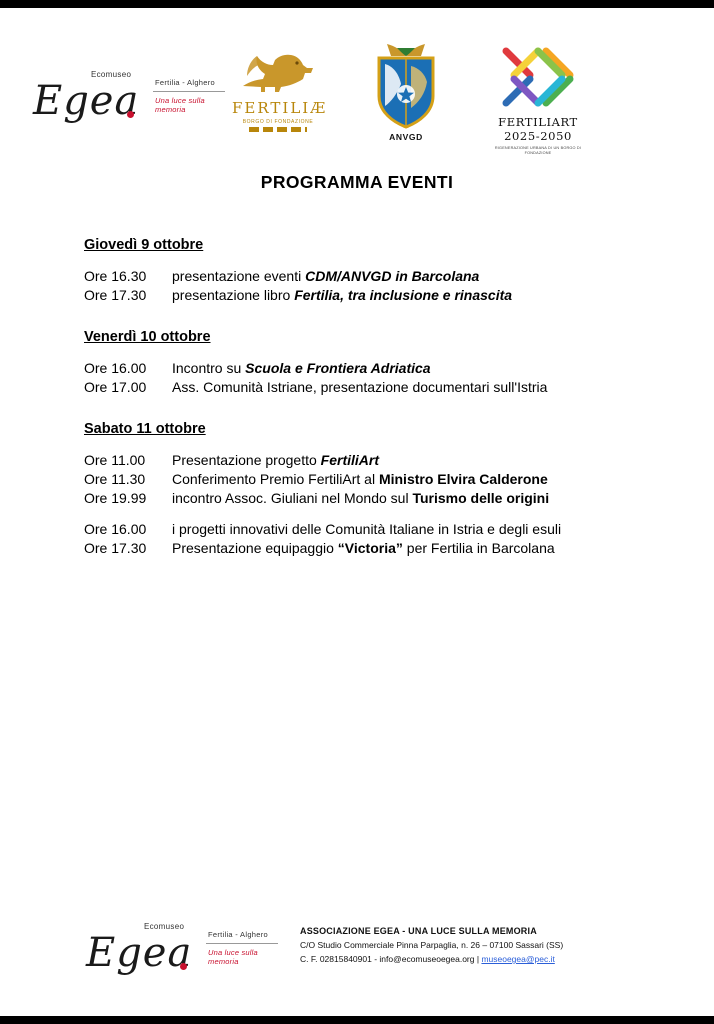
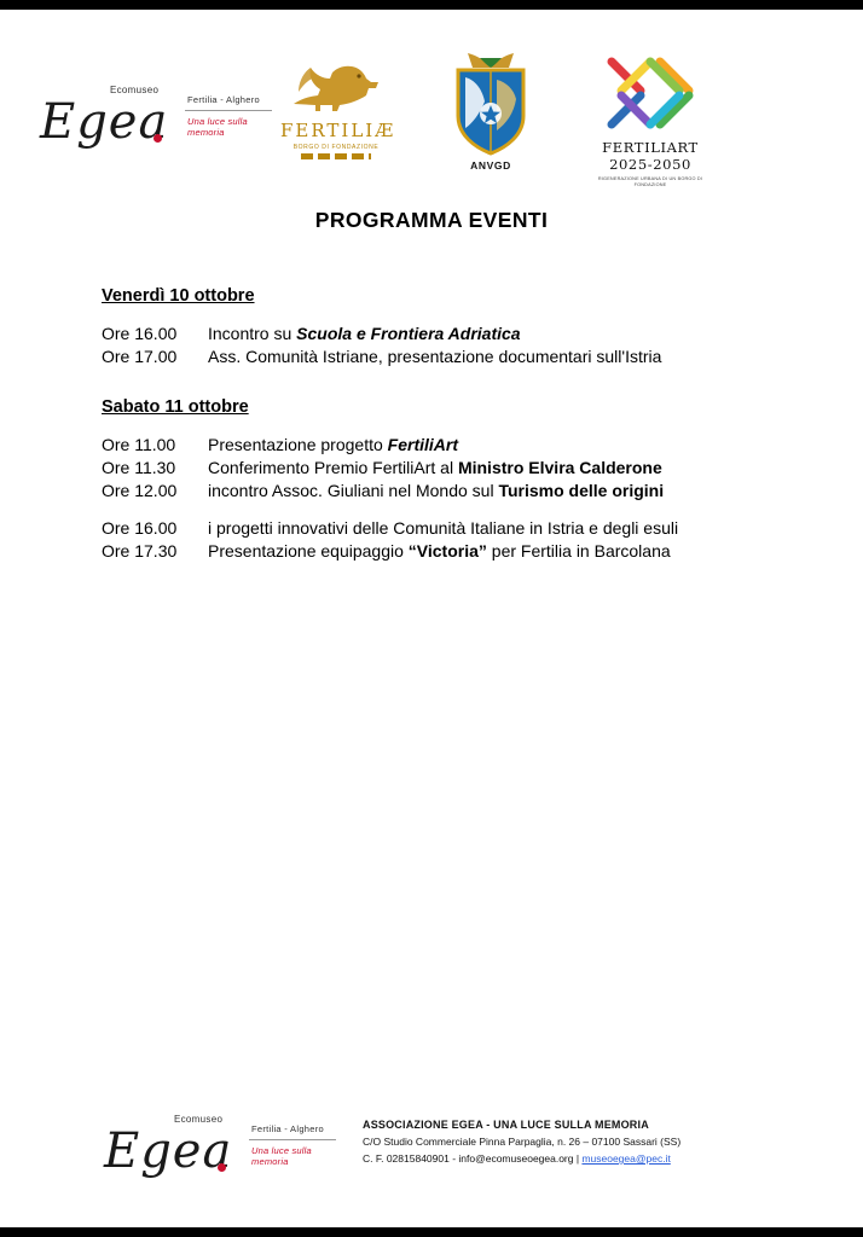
  Ecomuseo
  Egea
  Fertilia - Alghero
  Una luce sulla memoria
  FERTILIÆ
  ANVGD
  FERTILIART 2025-2050
  PROGRAMMA EVENTI
- Giovedì 9 ottobre
- Ore 16.30 presentazione eventi CDM/ANVGD in Barcolana
- Ore 17.30 presentazione libro Fertilia, tra inclusione e rinascita
  Venerdì 10 ottobre
  Ore 16.00 Incontro su Scuola e Frontiera Adriatica
  Ore 17.00 Ass. Comunità Istriane, presentazione documentari sull'Istria
  Sabato 11 ottobre
  Ore 11.00 Presentazione progetto FertiliArt
  Ore 11.30 Conferimento Premio FertiliArt al Ministro Elvira Calderone
- Ore 19.99 incontro Assoc. Giuliani nel Mondo sul Turismo delle origini
+ Ore 12.00 incontro Assoc. Giuliani nel Mondo sul Turismo delle origini
  Ore 16.00 i progetti innovativi delle Comunità Italiane in Istria e degli esuli
  Ore 17.30 Presentazione equipaggio “Victoria” per Fertilia in Barcolana
  Ecomuseo
  Egea
  Fertilia - Alghero
  Una luce sulla memoria
  ASSOCIAZIONE EGEA - UNA LUCE SULLA MEMORIA
  C/O Studio Commerciale Pinna Parpaglia, n. 26 – 07100 Sassari (SS)
  C. F. 02815840901 - info@ecomuseoegea.org | museoegea@pec.it
